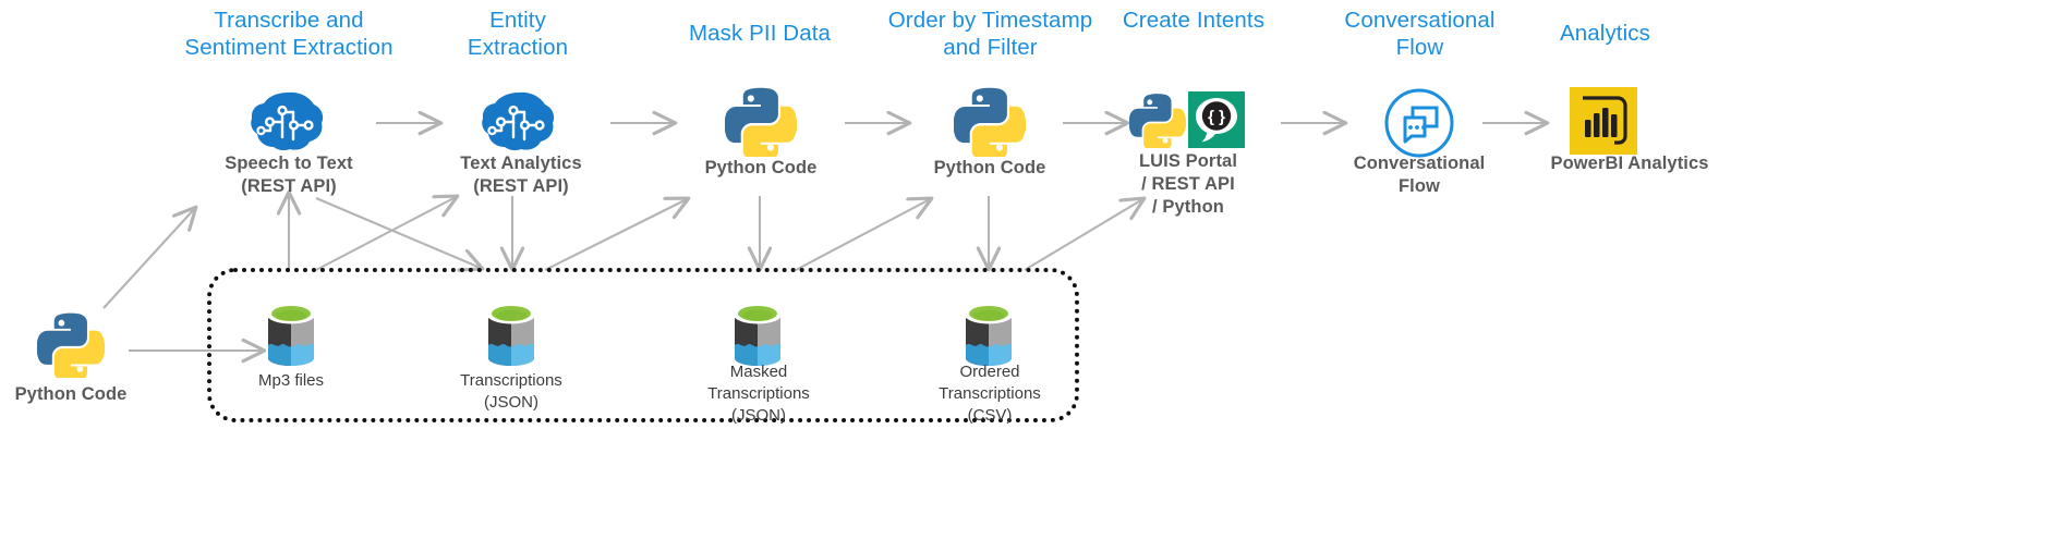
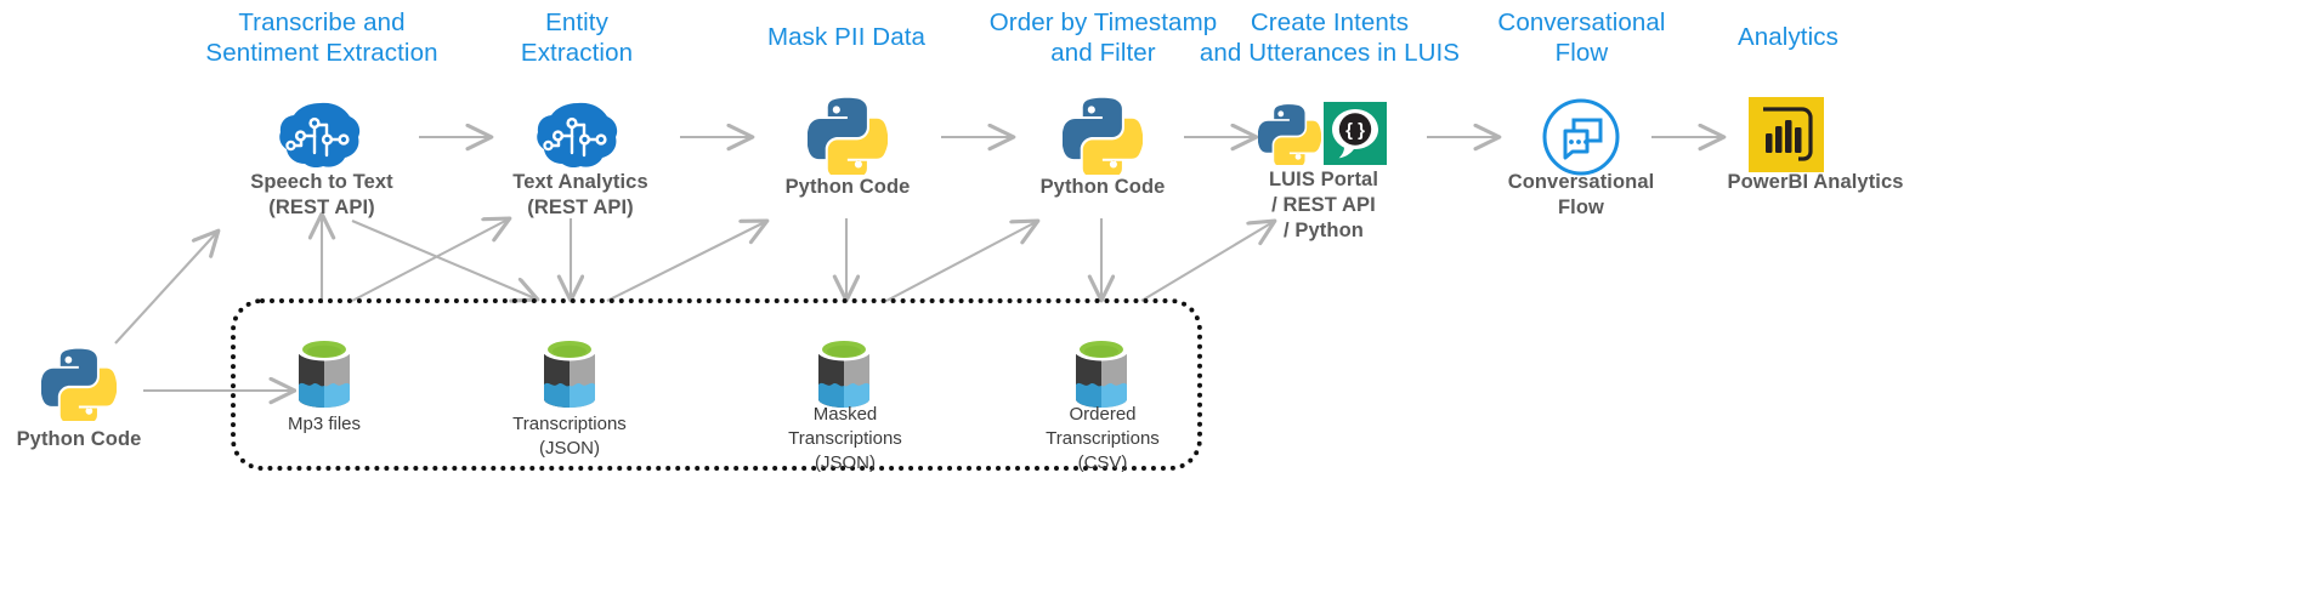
  Transcribe and
  Sentiment Extraction
  Entity
  Extraction
  Mask PII Data
  Order by Timestamp
  and Filter
  Create Intents
+ and Utterances in LUIS
  Conversational
  Flow
  Analytics
  Speech to Text
  (REST API)
  Text Analytics
  (REST API)
  Python Code
  Python Code
  { }
  LUIS Portal
  / REST API
  / Python
  Conversational
  Flow
  PowerBI Analytics
  Python Code
  Mp3 files
  Transcriptions
  (JSON)
  Masked
  Transcriptions
  (JSON)
  Ordered
  Transcriptions
  (CSV)
